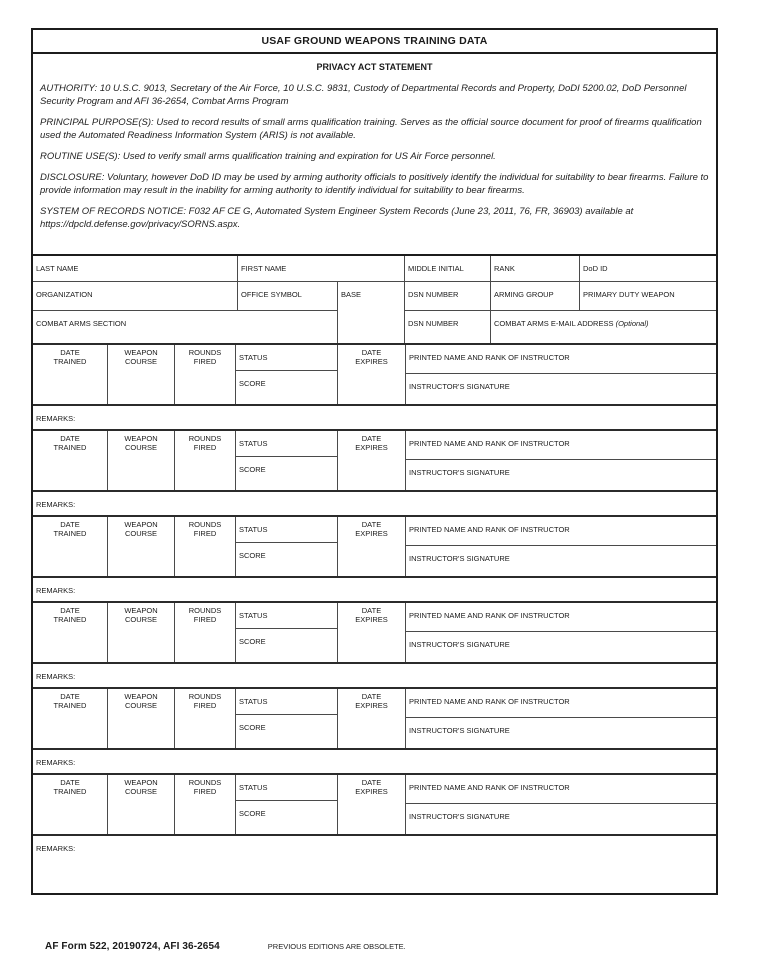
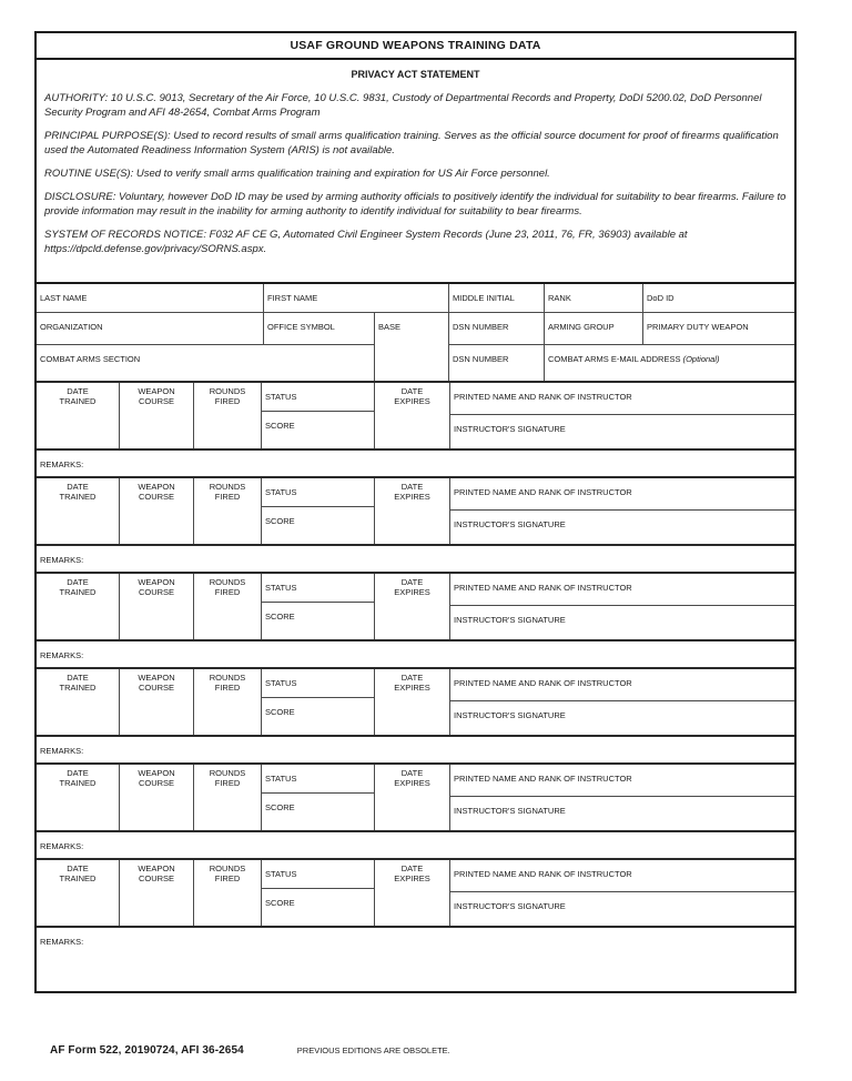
  USAF GROUND WEAPONS TRAINING DATA
  PRIVACY ACT STATEMENT
- AUTHORITY: 10 U.S.C. 9013, Secretary of the Air Force, 10 U.S.C. 9831, Custody of Departmental Records and Property, DoDI 5200.02, DoD Personnel Security Program and AFI 36-2654, Combat Arms Program
+ AUTHORITY: 10 U.S.C. 9013, Secretary of the Air Force, 10 U.S.C. 9831, Custody of Departmental Records and Property, DoDI 5200.02, DoD Personnel Security Program and AFI 48-2654, Combat Arms Program
  PRINCIPAL PURPOSE(S): Used to record results of small arms qualification training. Serves as the official source document for proof of firearms qualification used the Automated Readiness Information System (ARIS) is not available.
  ROUTINE USE(S): Used to verify small arms qualification training and expiration for US Air Force personnel.
  DISCLOSURE: Voluntary, however DoD ID may be used by arming authority officials to positively identify the individual for suitability to bear firearms. Failure to provide information may result in the inability for arming authority to identify individual for suitability to bear firearms.
- SYSTEM OF RECORDS NOTICE: F032 AF CE G, Automated System Engineer System Records (June 23, 2011, 76, FR, 36903) available at https://dpcld.defense.gov/privacy/SORNS.aspx.
+ SYSTEM OF RECORDS NOTICE: F032 AF CE G, Automated Civil Engineer System Records (June 23, 2011, 76, FR, 36903) available at https://dpcld.defense.gov/privacy/SORNS.aspx.
  LAST NAME
  FIRST NAME
  MIDDLE INITIAL
  RANK
  DoD ID
  ORGANIZATION
  OFFICE SYMBOL
  BASE
  DSN NUMBER
  ARMING GROUP
  PRIMARY DUTY WEAPON
  COMBAT ARMS SECTION
  DSN NUMBER
  COMBAT ARMS E-MAIL ADDRESS (Optional)
  DATE
  TRAINED
  WEAPON
  COURSE
  ROUNDS
  FIRED
  STATUS
  SCORE
  DATE
  EXPIRES
  PRINTED NAME AND RANK OF INSTRUCTOR
  INSTRUCTOR'S SIGNATURE
  REMARKS:
  DATE
  TRAINED
  WEAPON
  COURSE
  ROUNDS
  FIRED
  STATUS
  SCORE
  DATE
  EXPIRES
  PRINTED NAME AND RANK OF INSTRUCTOR
  INSTRUCTOR'S SIGNATURE
  REMARKS:
  DATE
  TRAINED
  WEAPON
  COURSE
  ROUNDS
  FIRED
  STATUS
  SCORE
  DATE
  EXPIRES
  PRINTED NAME AND RANK OF INSTRUCTOR
  INSTRUCTOR'S SIGNATURE
  REMARKS:
  DATE
  TRAINED
  WEAPON
  COURSE
  ROUNDS
  FIRED
  STATUS
  SCORE
  DATE
  EXPIRES
  PRINTED NAME AND RANK OF INSTRUCTOR
  INSTRUCTOR'S SIGNATURE
  REMARKS:
  DATE
  TRAINED
  WEAPON
  COURSE
  ROUNDS
  FIRED
  STATUS
  SCORE
  DATE
  EXPIRES
  PRINTED NAME AND RANK OF INSTRUCTOR
  INSTRUCTOR'S SIGNATURE
  REMARKS:
  DATE
  TRAINED
  WEAPON
  COURSE
  ROUNDS
  FIRED
  STATUS
  SCORE
  DATE
  EXPIRES
  PRINTED NAME AND RANK OF INSTRUCTOR
  INSTRUCTOR'S SIGNATURE
  REMARKS:
  AF Form 522, 20190724, AFI 36-2654
  PREVIOUS EDITIONS ARE OBSOLETE.
